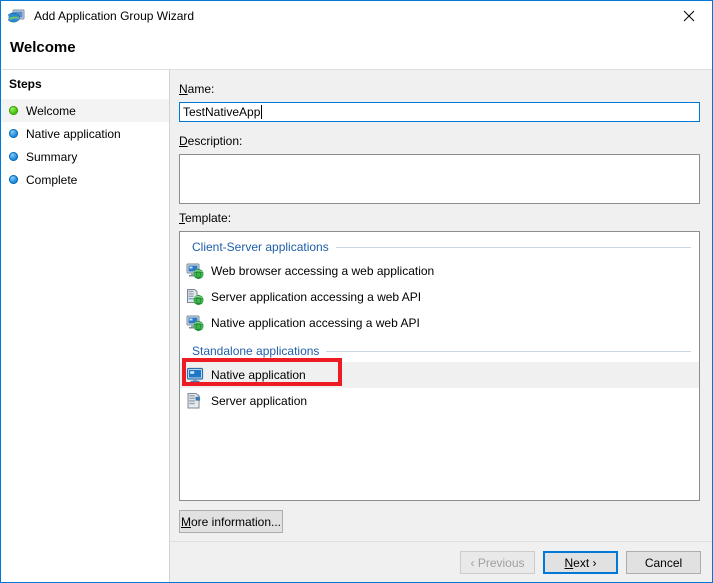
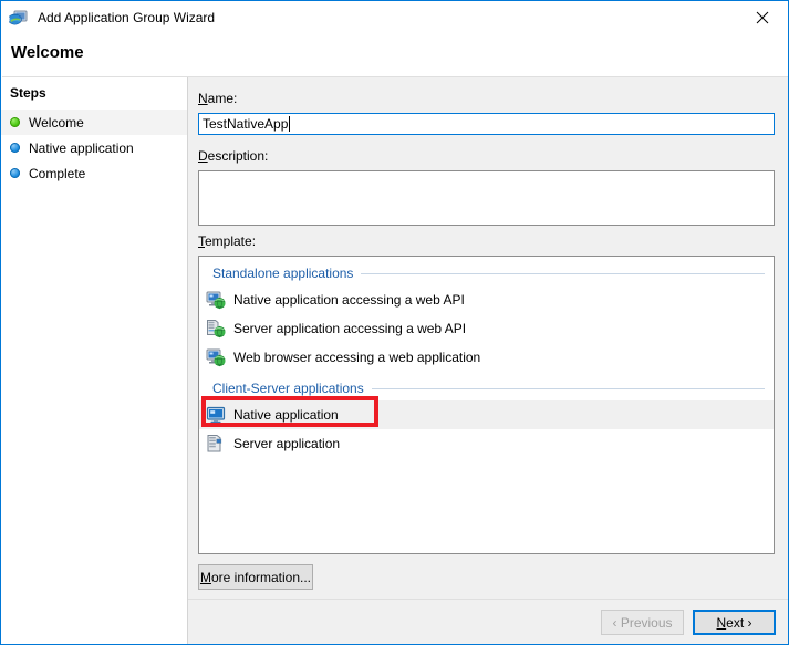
  Add Application Group Wizard
  Welcome
  Steps
  Welcome
  Native application
- Summary
  Complete
  Name:
  TestNativeApp
  Description:
  Template:
- Client-Server applications
+ Standalone applications
- Web browser accessing a web application
+ Native application accessing a web API
  Server application accessing a web API
- Native application accessing a web API
+ Web browser accessing a web application
- Standalone applications
+ Client-Server applications
  Native application
  Server application
  More information...
  ‹ Previous
  Next ›
- Cancel
